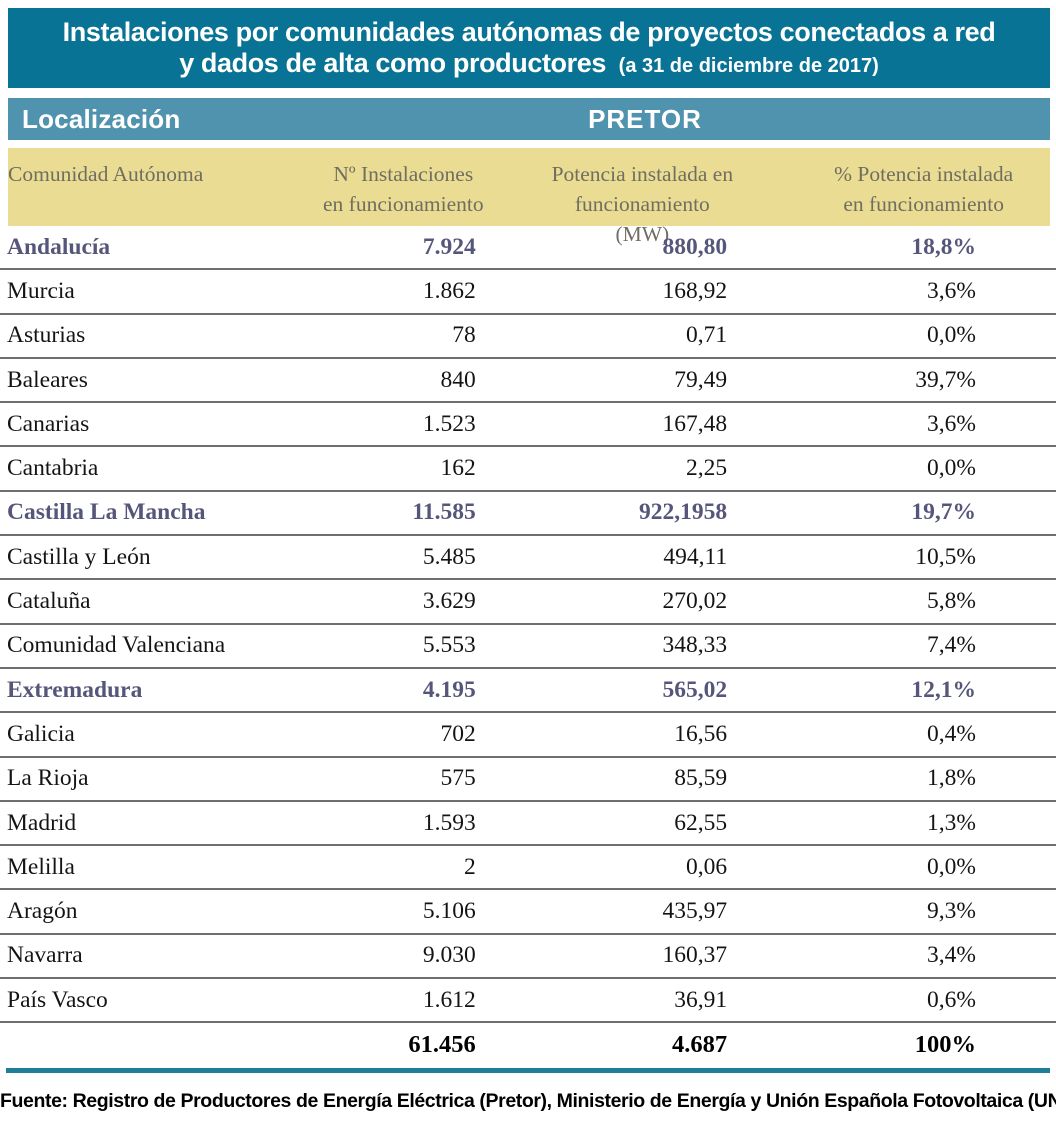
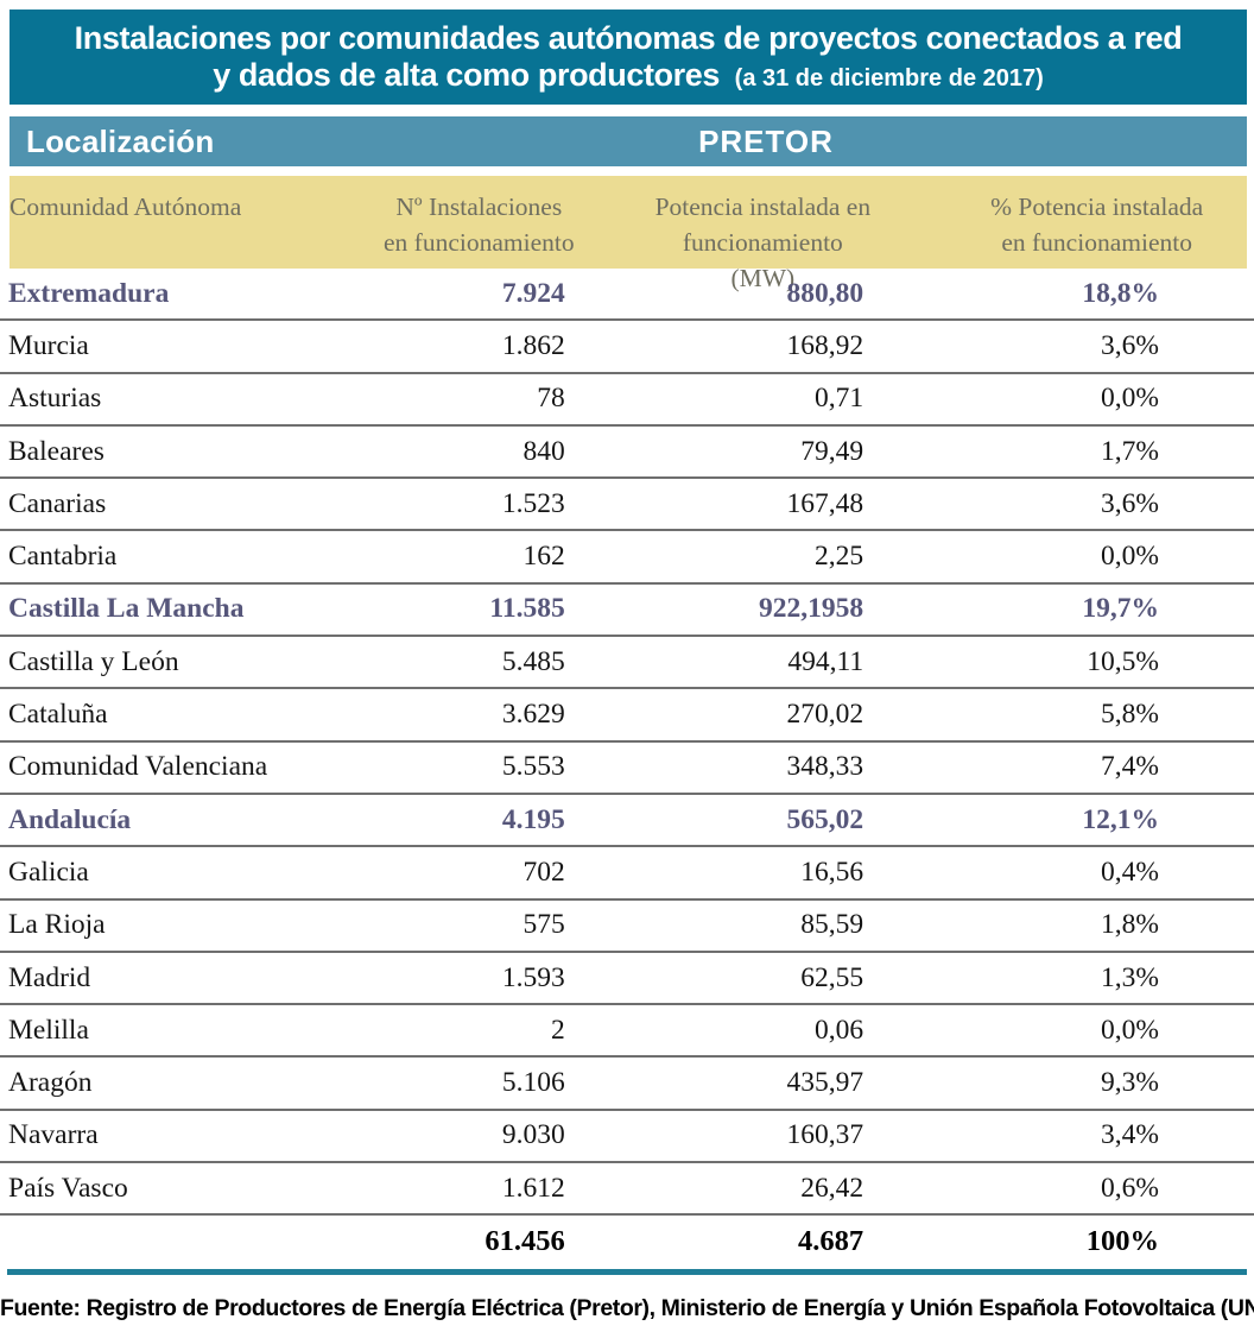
  Instalaciones por comunidades autónomas de proyectos conectados a red
  y dados de alta como productores (a 31 de diciembre de 2017)
  Localización
  PRETOR
  Comunidad Autónoma
  Nº Instalaciones
  en funcionamiento
  Potencia instalada en
  funcionamiento (MW)
  % Potencia instalada
  en funcionamiento
- Andalucía
+ Extremadura
  7.924
  880,80
  18,8%
  Murcia
  1.862
  168,92
  3,6%
  Asturias
  78
  0,71
  0,0%
  Baleares
  840
  79,49
- 39,7%
+ 1,7%
  Canarias
  1.523
  167,48
  3,6%
  Cantabria
  162
  2,25
  0,0%
  Castilla La Mancha
  11.585
  922,1958
  19,7%
  Castilla y León
  5.485
  494,11
  10,5%
  Cataluña
  3.629
  270,02
  5,8%
  Comunidad Valenciana
  5.553
  348,33
  7,4%
- Extremadura
+ Andalucía
  4.195
  565,02
  12,1%
  Galicia
  702
  16,56
  0,4%
  La Rioja
  575
  85,59
  1,8%
  Madrid
  1.593
  62,55
  1,3%
  Melilla
  2
  0,06
  0,0%
  Aragón
  5.106
  435,97
  9,3%
  Navarra
  9.030
  160,37
  3,4%
  País Vasco
  1.612
- 36,91
+ 26,42
  0,6%
  61.456
  4.687
  100%
  Fuente: Registro de Productores de Energía Eléctrica (Pretor), Ministerio de Energía y Unión Española Fotovoltaica (UN
